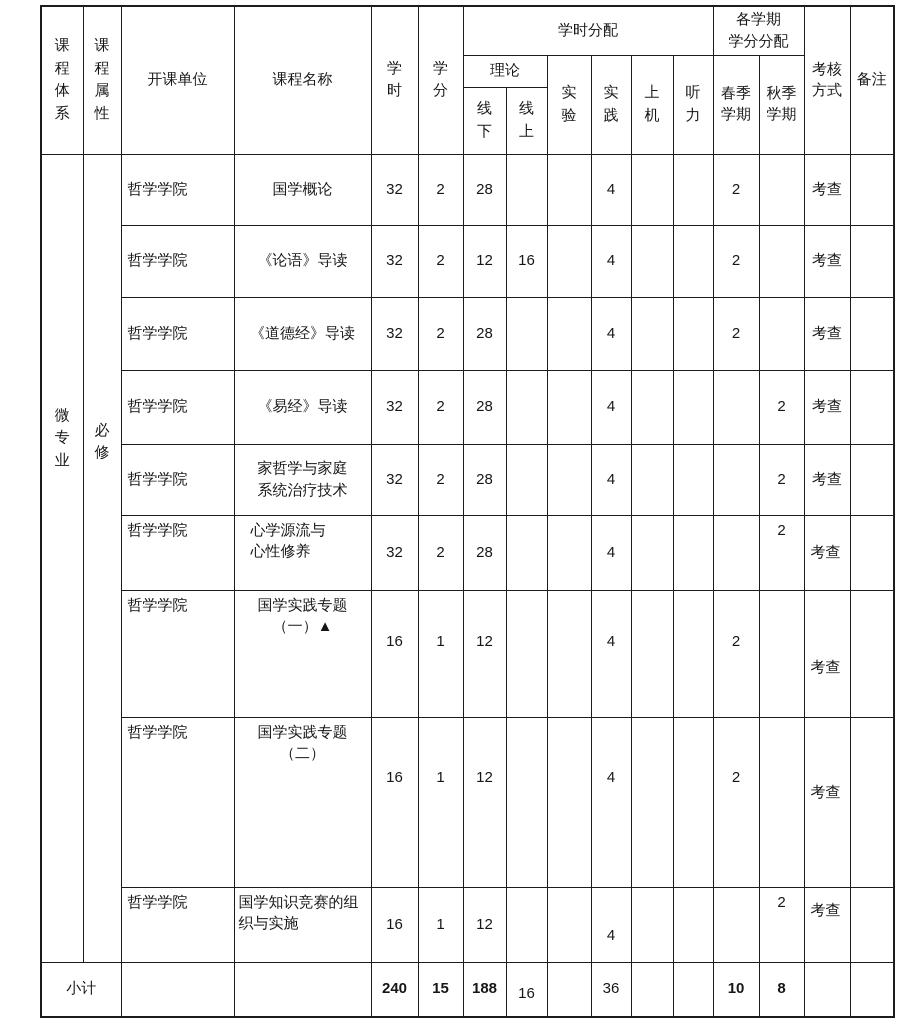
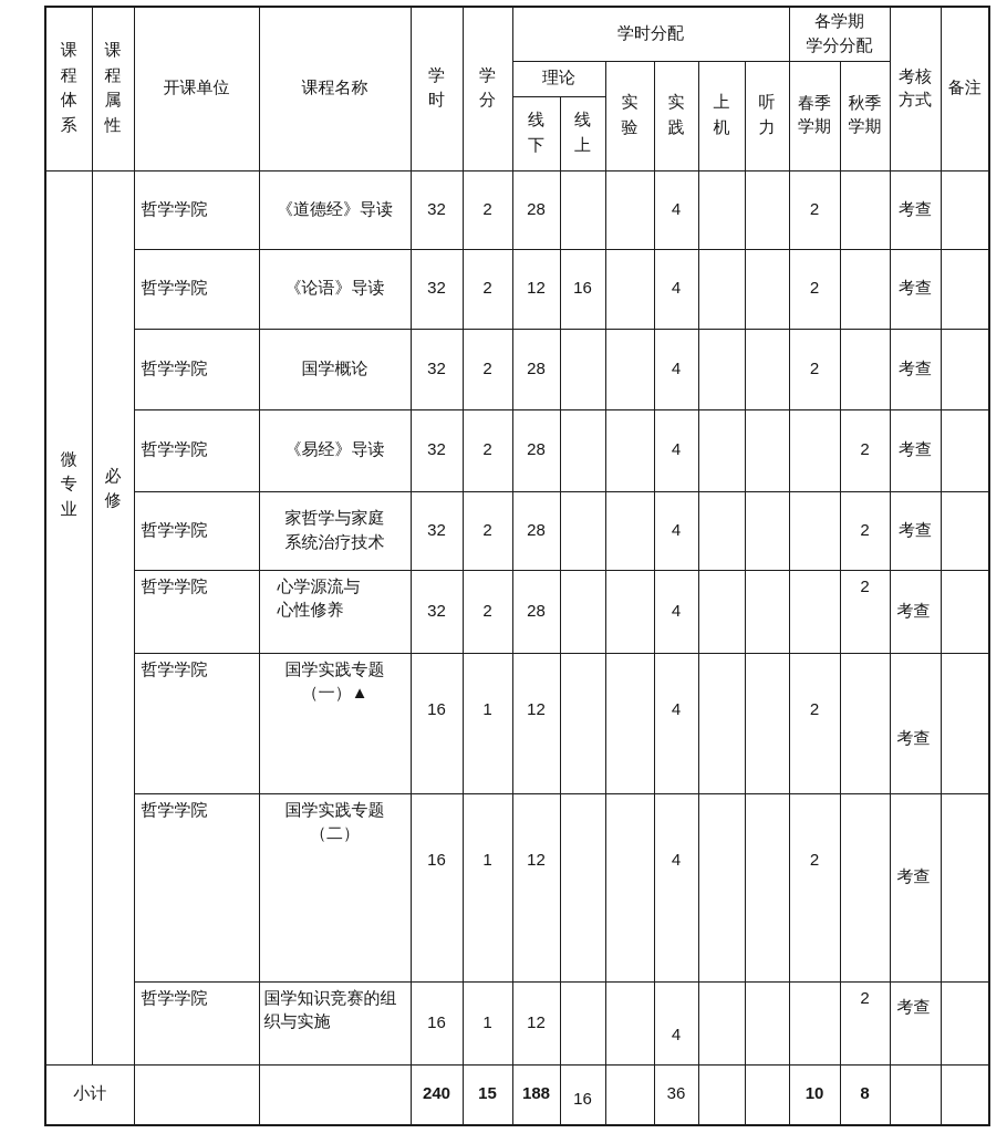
  课程体系	课程属性	开课单位	课程名称	学时	学分	学时分配	各学期 学分分配	考核方式	备注
  理论	实验	实践	上机	听力	春季学期	秋季学期
  线下	线上
- 微专业	必修	哲学学院	国学概论	32	2	28			4			2		考查
+ 微专业	必修	哲学学院	《道德经》导读	32	2	28			4			2		考查
  哲学学院	《论语》导读	32	2	12	16		4			2		考查
- 哲学学院	《道德经》导读	32	2	28			4			2		考查
+ 哲学学院	国学概论	32	2	28			4			2		考查
  哲学学院	《易经》导读	32	2	28			4				2	考查
  哲学学院	家哲学与家庭 系统治疗技术	32	2	28			4				2	考查
  哲学学院	心学源流与 心性修养	32	2	28			4				2	考查
  哲学学院	国学实践专题 （一）▲	16	1	12			4			2		考查
  哲学学院	国学实践专题 （二）	16	1	12			4			2		考查
  哲学学院	国学知识竞赛的组 织与实施	16	1	12			4				2	考查
  小计			240	15	188	16		36			10	8
